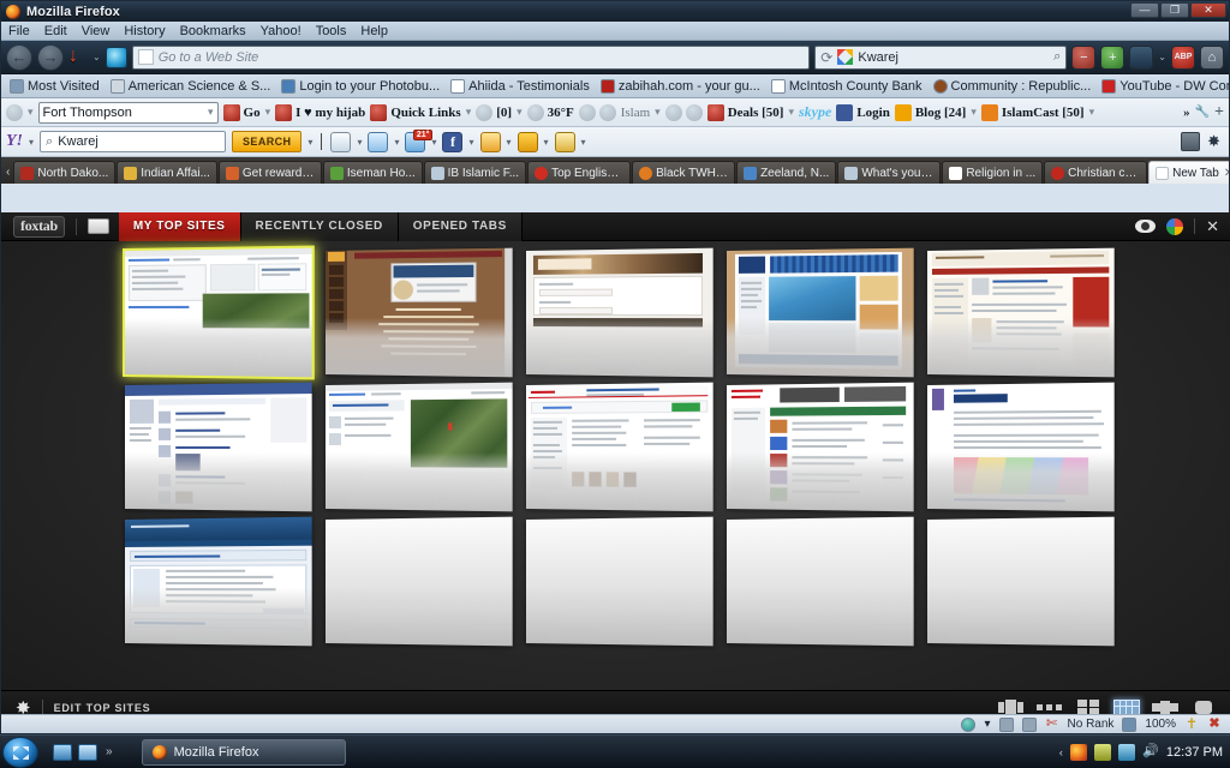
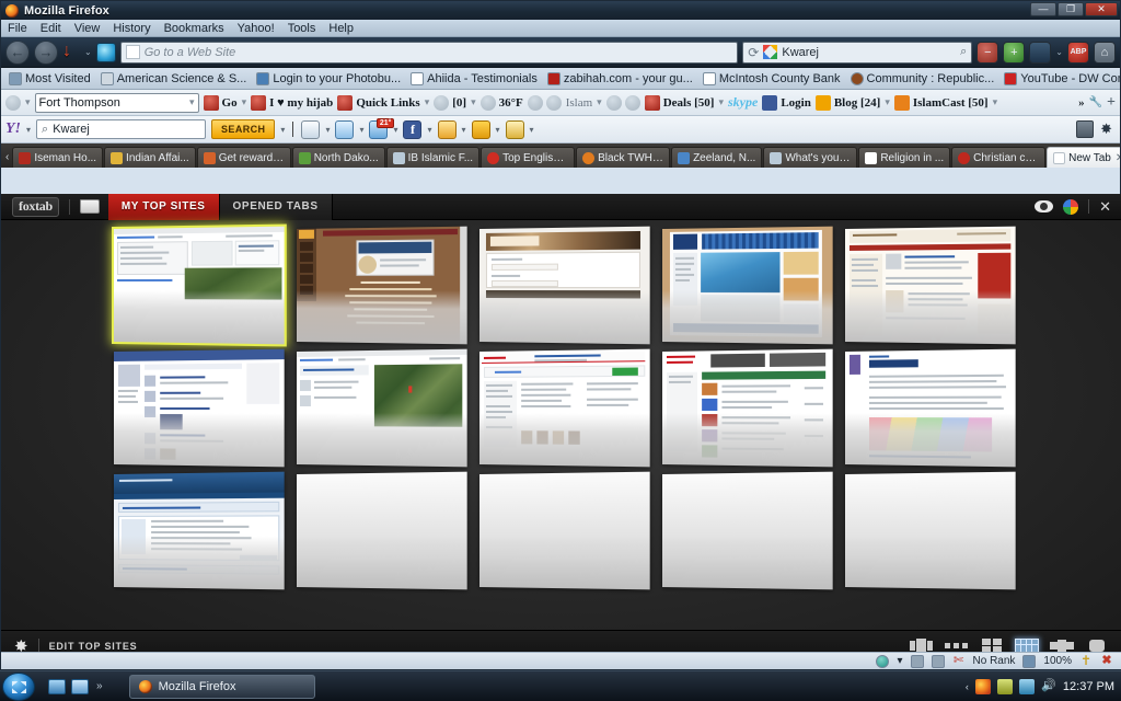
  Mozilla Firefox
  —
  ❐
  ✕
  File
  Edit
  View
  History
  Bookmarks
  Yahoo!
  Tools
  Help
  ←
  →
  ⌄
  Go to a Web Site
  ⟳
  Kwarej
  ⌕
  −
  +
  ⌄
  ⌂
  Most Visited
  American Science & S...
  Login to your Photobu...
  Ahiida - Testimonials
  zabihah.com - your gu...
  McIntosh County Bank
  Community : Republic...
  ▾
  Fort Thompson
  ▾
  Go
  ▾
  I ♥ my hijab
  Quick Links
  ▾
  [0]
  ▾
  36°F
  Islam
  ▾
  Deals [50]
  ▾
  skype
  Login
  Blog [24]
  ▾
  IslamCast [50]
  ▾
  »
  🔧
  +
  Y!
  ▾
  ⌕
  Kwarej
  SEARCH
  ▾
  ▾
  ▾
  ▾
  f
  ▾
  ▾
  ▾
  ▾
  ✸
  ‹
- North Dako...
+ Iseman Ho...
  Indian Affai...
  Get rewarde..
- Iseman Ho...
+ North Dako...
  IB Islamic F...
  Top English...
  Black TWH ...
  Zeeland, N...
  What's your...
  Religion in ...
  Christian ch...
  New Tab
  foxtab
  MY TOP SITES
- RECENTLY CLOSED
  OPENED TABS
  ✕
  ✸
  EDIT TOP SITES
  ▾
  ✄
  No Rank
  100%
  ✝
  ✖
  »
  Mozilla Firefox
  ‹
  🔊
  12:37 PM
